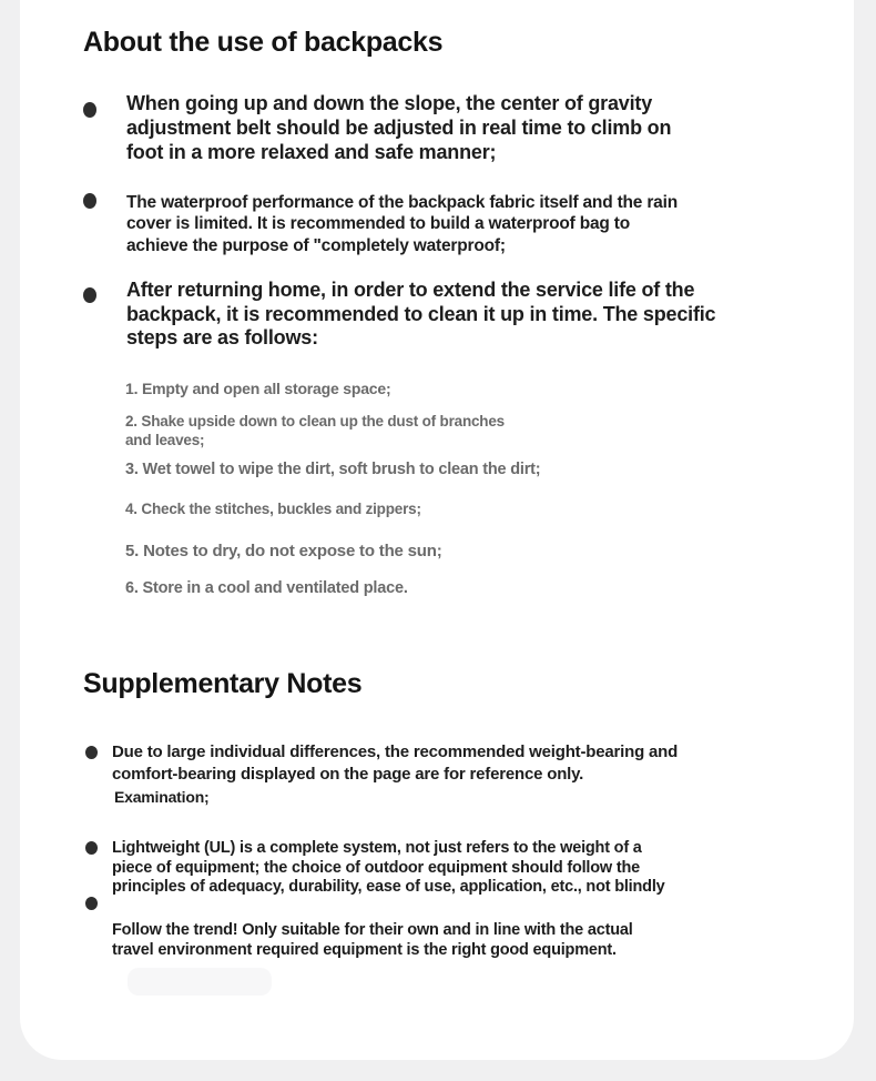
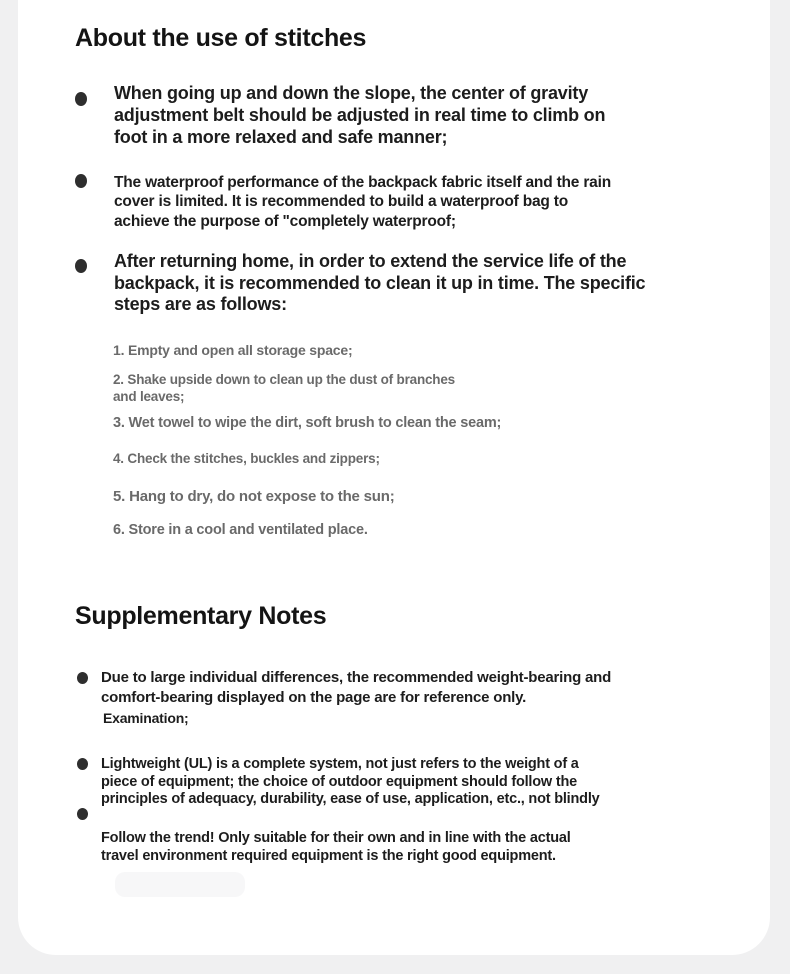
- About the use of backpacks
+ About the use of stitches
  When going up and down the slope, the center of gravity
  adjustment belt should be adjusted in real time to climb on
  foot in a more relaxed and safe manner;
  The waterproof performance of the backpack fabric itself and the rain
  cover is limited. It is recommended to build a waterproof bag to
  achieve the purpose of "completely waterproof;
  After returning home, in order to extend the service life of the
  backpack, it is recommended to clean it up in time. The specific
  steps are as follows:
  1. Empty and open all storage space;
  2. Shake upside down to clean up the dust of branches
  and leaves;
- 3. Wet towel to wipe the dirt, soft brush to clean the dirt;
+ 3. Wet towel to wipe the dirt, soft brush to clean the seam;
  4. Check the stitches, buckles and zippers;
- 5. Notes to dry, do not expose to the sun;
+ 5. Hang to dry, do not expose to the sun;
  6. Store in a cool and ventilated place.
  Supplementary Notes
  Due to large individual differences, the recommended weight-bearing and
  comfort-bearing displayed on the page are for reference only.
  Examination;
  Lightweight (UL) is a complete system, not just refers to the weight of a
  piece of equipment; the choice of outdoor equipment should follow the
  principles of adequacy, durability, ease of use, application, etc., not blindly
  Follow the trend! Only suitable for their own and in line with the actual
  travel environment required equipment is the right good equipment.
